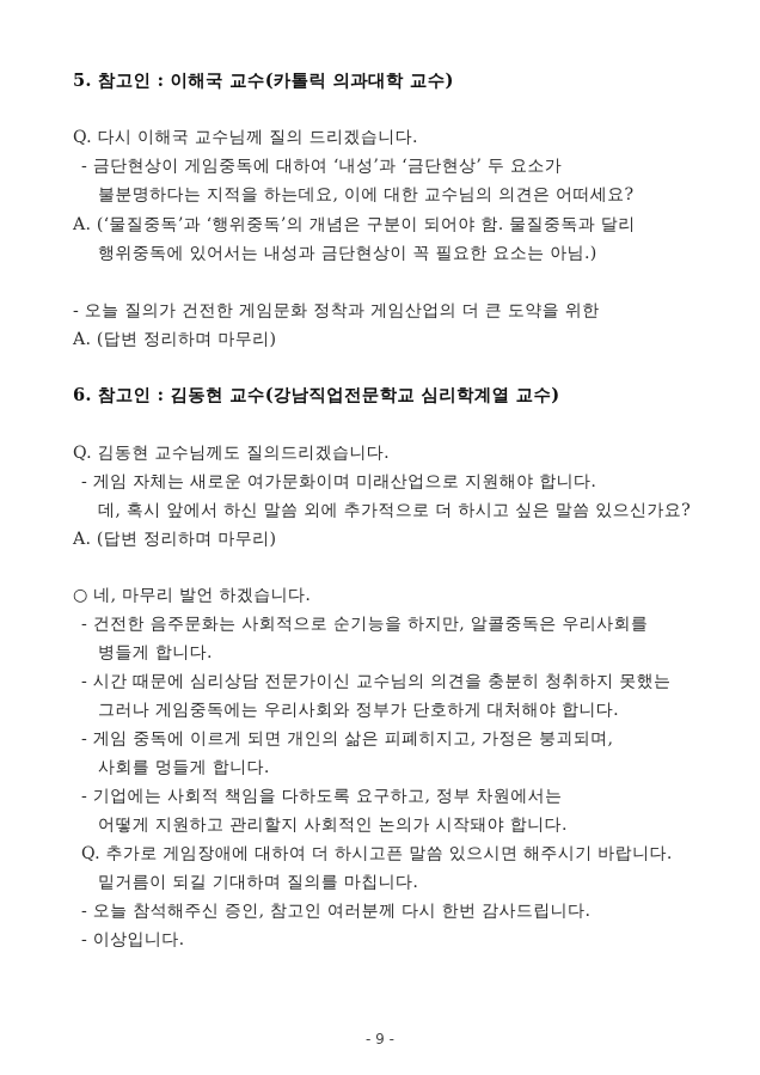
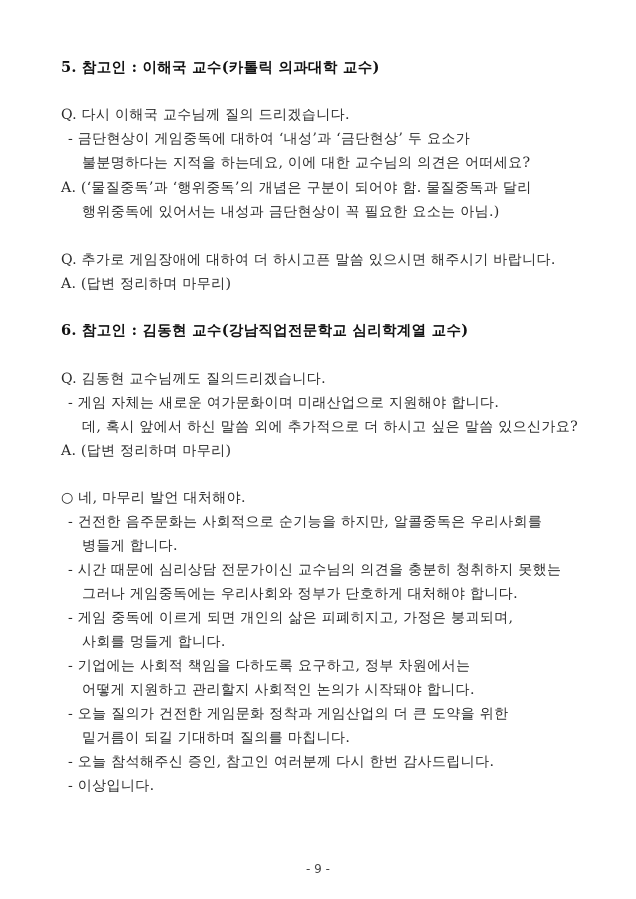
  5. 참고인 : 이해국 교수(카톨릭 의과대학 교수)
  Q. 다시 이해국 교수님께 질의 드리겠습니다.
  - 금단현상이 게임중독에 대하여 ‘내성’과 ‘금단현상’ 두 요소가
  불분명하다는 지적을 하는데요, 이에 대한 교수님의 의견은 어떠세요?
  A. (‘물질중독’과 ‘행위중독’의 개념은 구분이 되어야 함. 물질중독과 달리
  행위중독에 있어서는 내성과 금단현상이 꼭 필요한 요소는 아님.)
- - 오늘 질의가 건전한 게임문화 정착과 게임산업의 더 큰 도약을 위한
+ Q. 추가로 게임장애에 대하여 더 하시고픈 말씀 있으시면 해주시기 바랍니다.
  A. (답변 정리하며 마무리)
  6. 참고인 : 김동현 교수(강남직업전문학교 심리학계열 교수)
  Q. 김동현 교수님께도 질의드리겠습니다.
  - 게임 자체는 새로운 여가문화이며 미래산업으로 지원해야 합니다.
  데, 혹시 앞에서 하신 말씀 외에 추가적으로 더 하시고 싶은 말씀 있으신가요?
  A. (답변 정리하며 마무리)
- ○ 네, 마무리 발언 하겠습니다.
+ ○ 네, 마무리 발언 대처해야.
  - 건전한 음주문화는 사회적으로 순기능을 하지만, 알콜중독은 우리사회를
  병들게 합니다.
  - 시간 때문에 심리상담 전문가이신 교수님의 의견을 충분히 청취하지 못했는
  그러나 게임중독에는 우리사회와 정부가 단호하게 대처해야 합니다.
  - 게임 중독에 이르게 되면 개인의 삶은 피폐히지고, 가정은 붕괴되며,
  사회를 멍들게 합니다.
  - 기업에는 사회적 책임을 다하도록 요구하고, 정부 차원에서는
  어떻게 지원하고 관리할지 사회적인 논의가 시작돼야 합니다.
- Q. 추가로 게임장애에 대하여 더 하시고픈 말씀 있으시면 해주시기 바랍니다.
+ - 오늘 질의가 건전한 게임문화 정착과 게임산업의 더 큰 도약을 위한
  밑거름이 되길 기대하며 질의를 마칩니다.
  - 오늘 참석해주신 증인, 참고인 여러분께 다시 한번 감사드립니다.
  - 이상입니다.
  - 9 -
